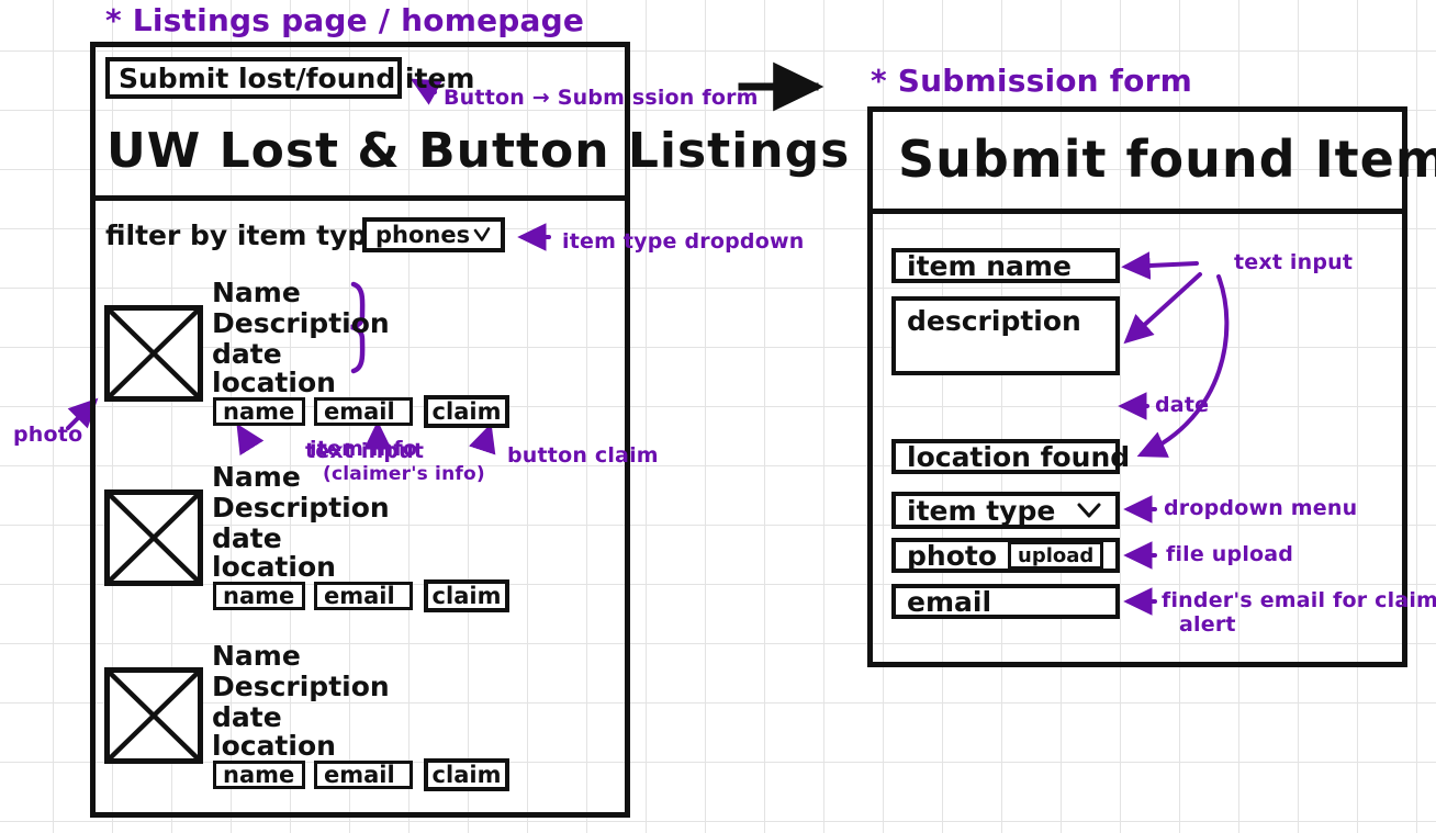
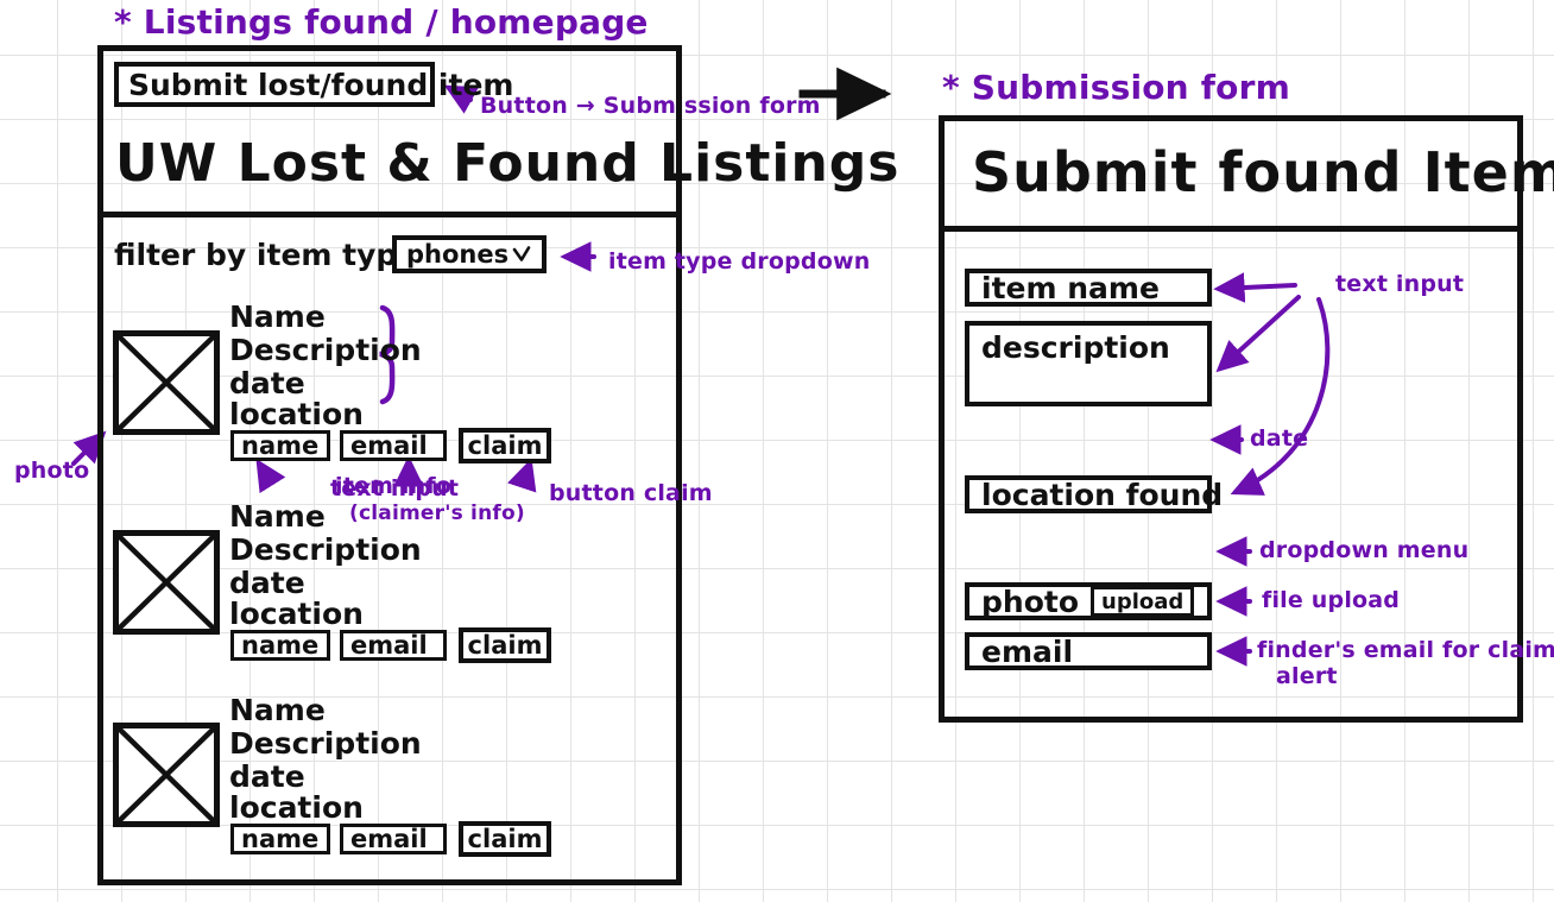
- * Listings page / homepage
+ * Listings found / homepage
  * Submission form
  Button → Submission form
  Submit lost/found item
- UW Lost & Button Listings
+ UW Lost & Found Listings
  filter by item typ
  phones
  item type dropdown
  Name
  Description
  date
  location
  name
  email
  claim
  item info
  photo
  text input
  (claimer's info)
  button claim
  Name
  Description
  date
  location
  name
  email
  claim
  Name
  Description
  date
  location
  name
  email
  claim
  Submit found Item
  item name
  description
  location found
- item type
  photo
  upload
  email
  text input
  date
  dropdown menu
  file upload
  finder's email for claim
  alert
